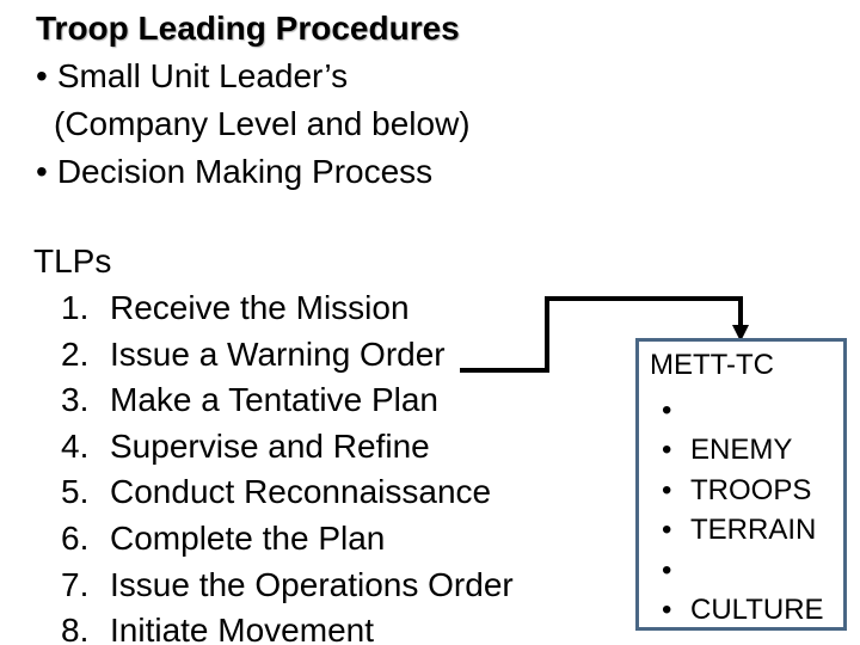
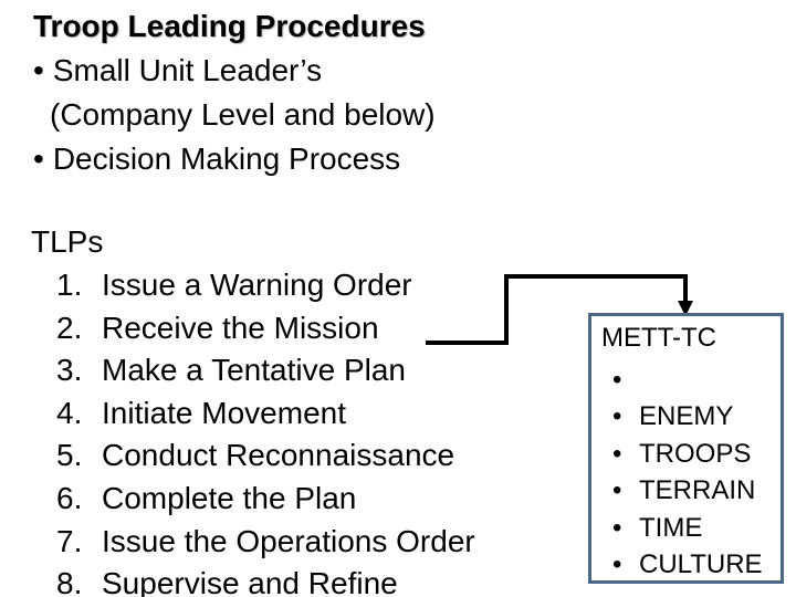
  Troop Leading Procedures
  • Small Unit Leader’s
  (Company Level and below)
  • Decision Making Process
  TLPs
  1.
- Receive the Mission
+ Issue a Warning Order
  2.
- Issue a Warning Order
+ Receive the Mission
  3.
  Make a Tentative Plan
  4.
- Supervise and Refine
+ Initiate Movement
  5.
  Conduct Reconnaissance
  6.
  Complete the Plan
  7.
  Issue the Operations Order
  8.
- Initiate Movement
+ Supervise and Refine
  METT-TC
  •
  •
  ENEMY
  •
  TROOPS
  •
  TERRAIN
  •
+ TIME
  •
  CULTURE
